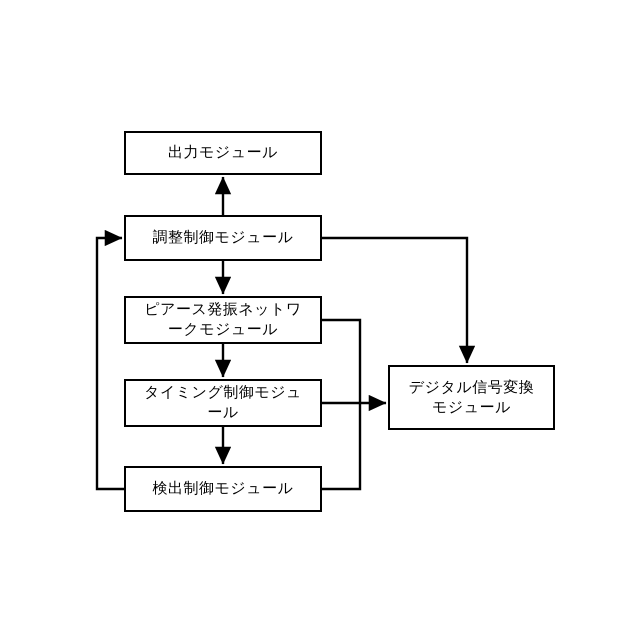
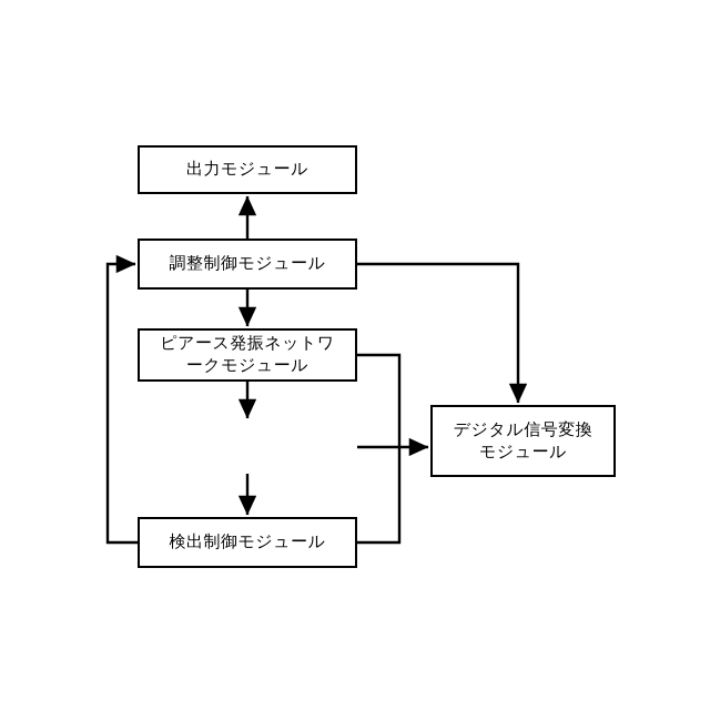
  出力モジュール
  調整制御モジュール
  ピアース発振ネットワ
  ークモジュール
- タイミング制御モジュ
- ール
  検出制御モジュール
  デジタル信号変換
  モジュール
